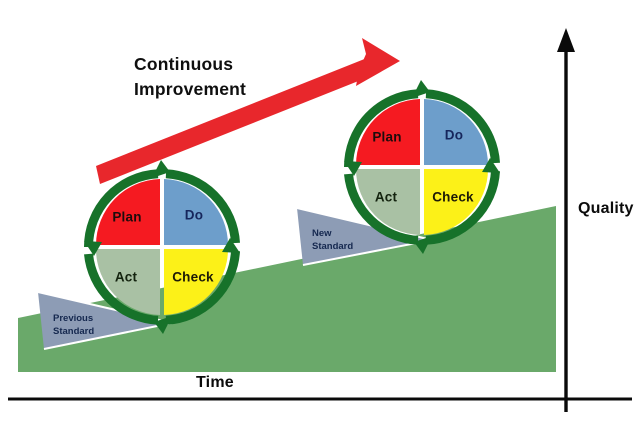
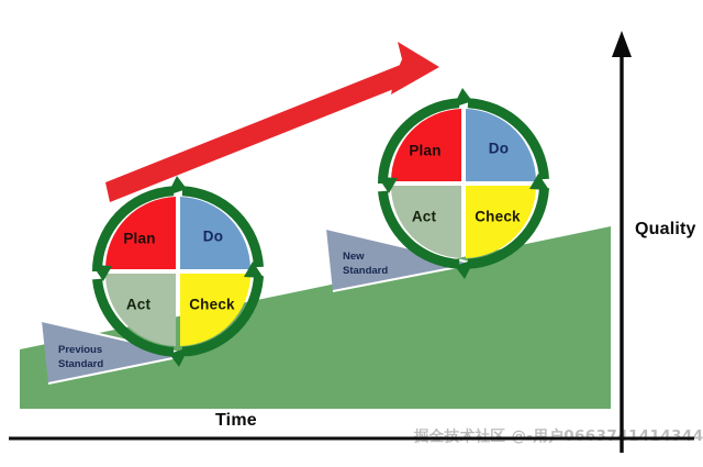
- Continuous
- Improvement
  Quality
  Time
  Plan
  Do
  Check
  Act
  Plan
  Do
  Check
  Act
  Previous
  Standard
  New
  Standard
+ 掘金技术社区 @-用户0663741414344
